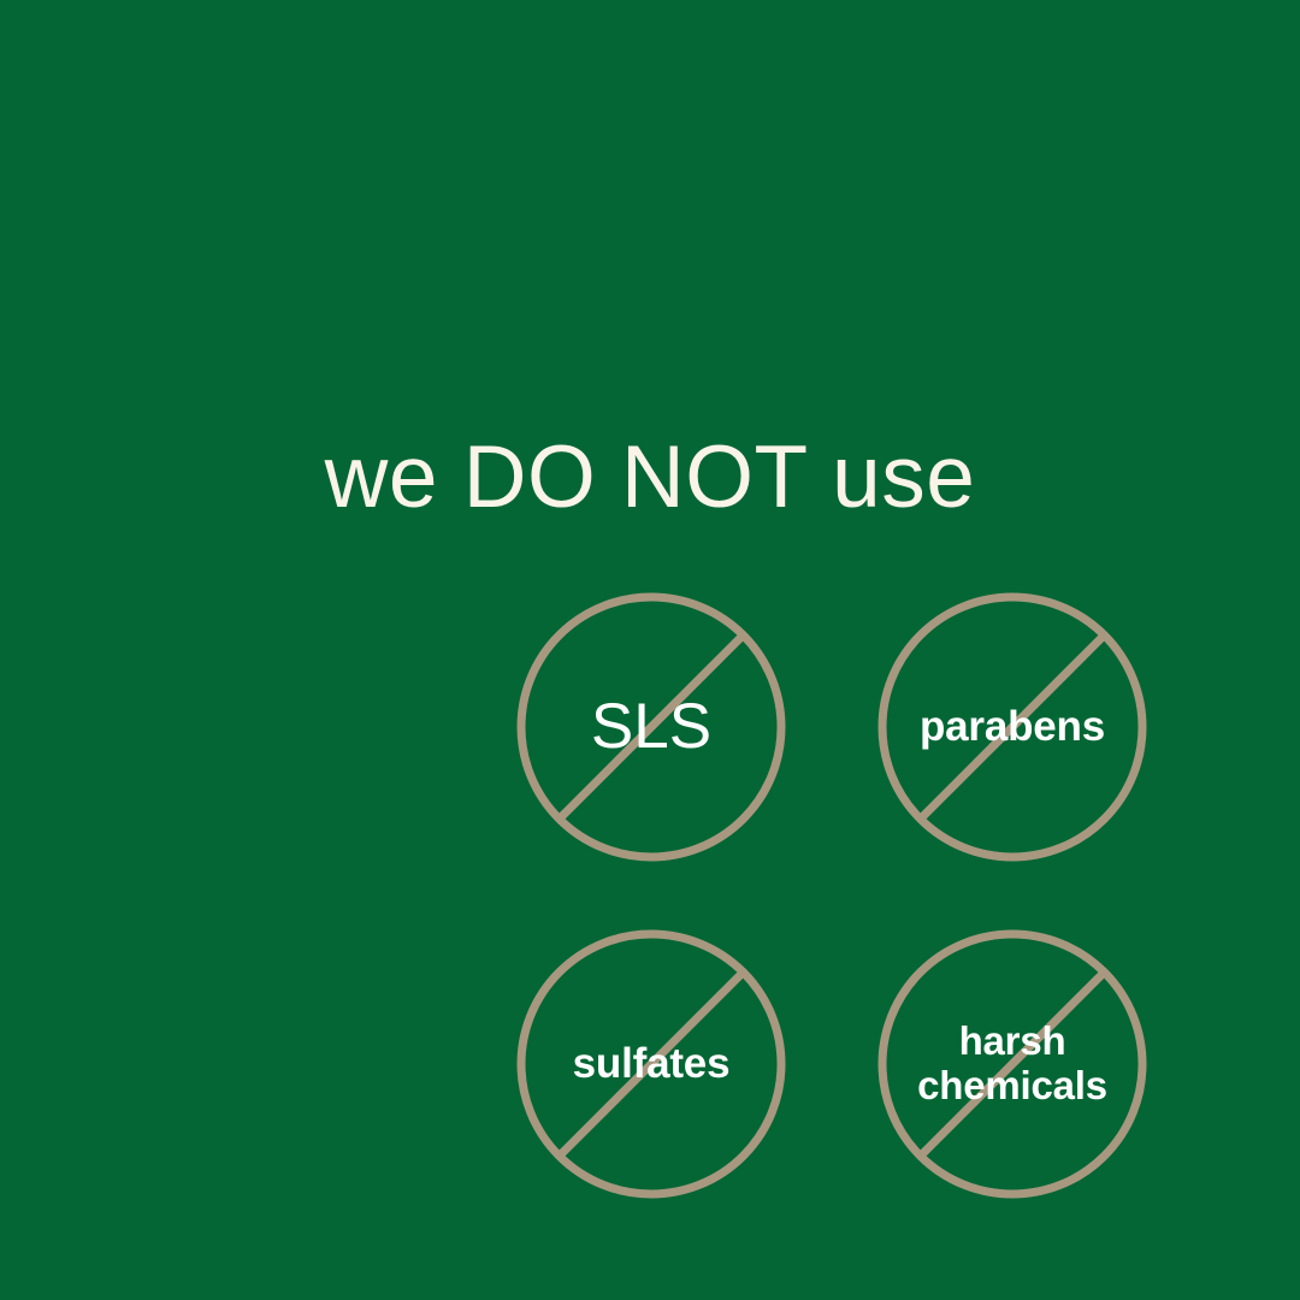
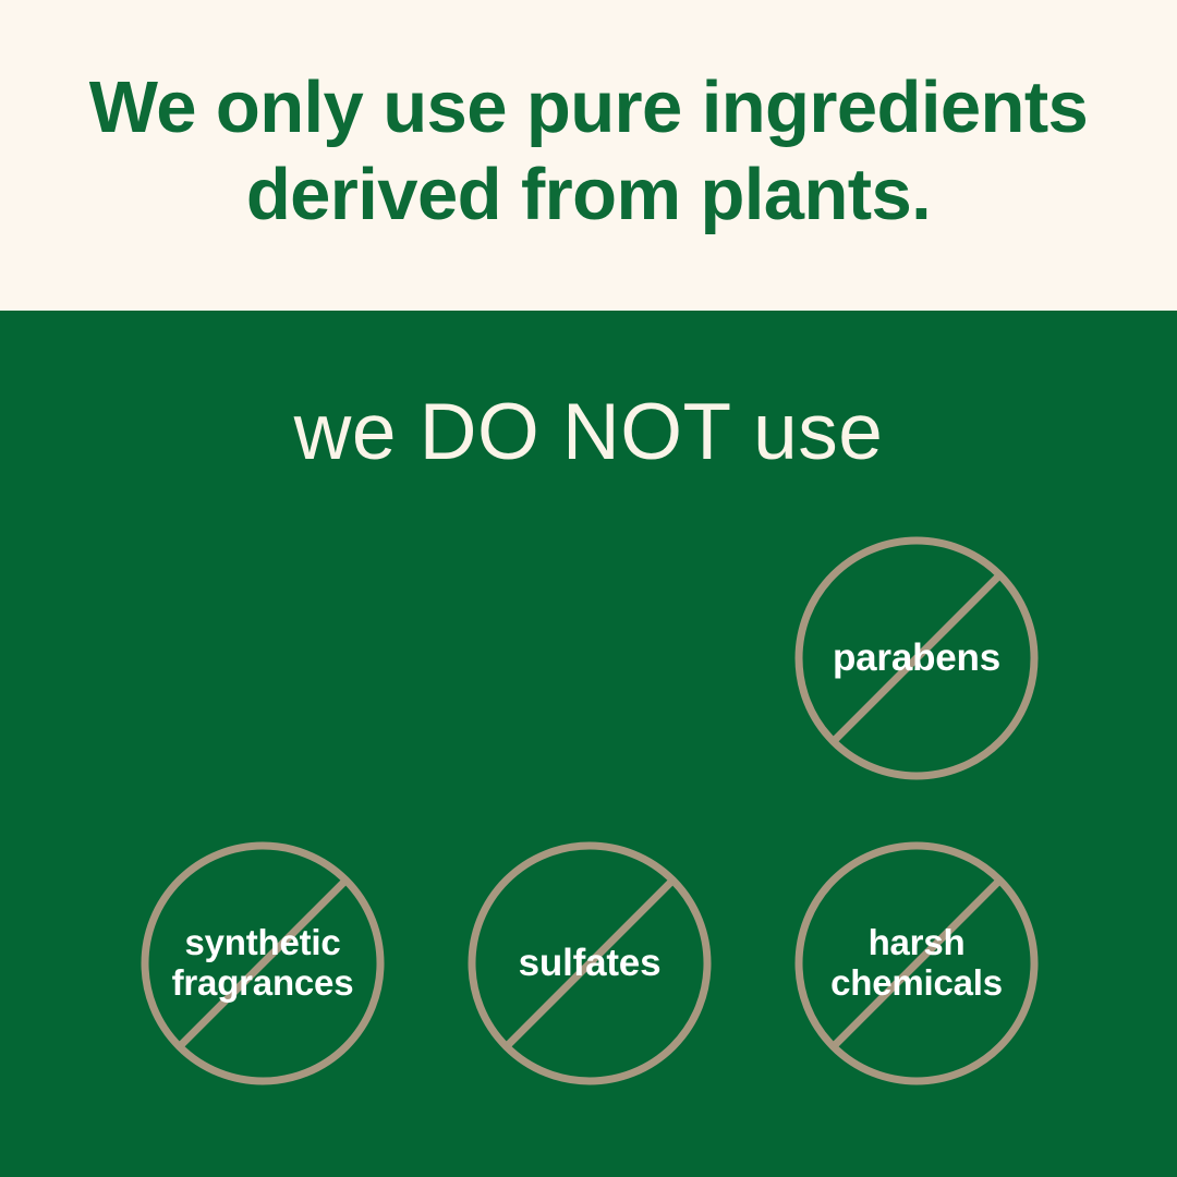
+ We only use pure ingredients
+ derived from plants.
  we DO NOT use
- SLS
  parabens
+ synthetic
+ fragrances
  sulfates
  harsh
  chemicals
